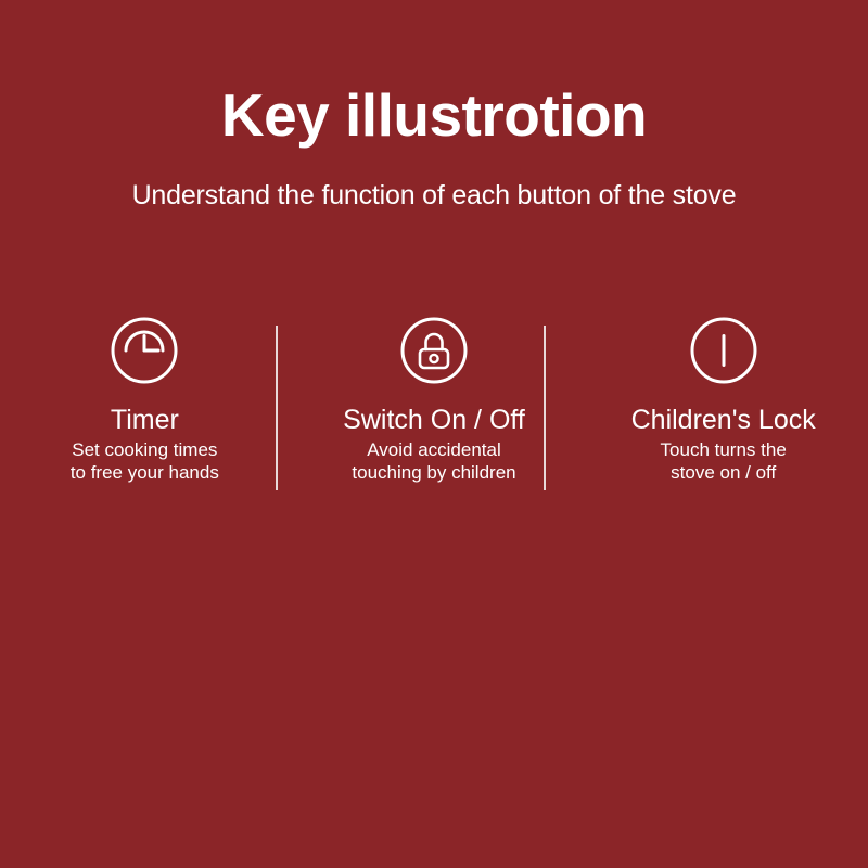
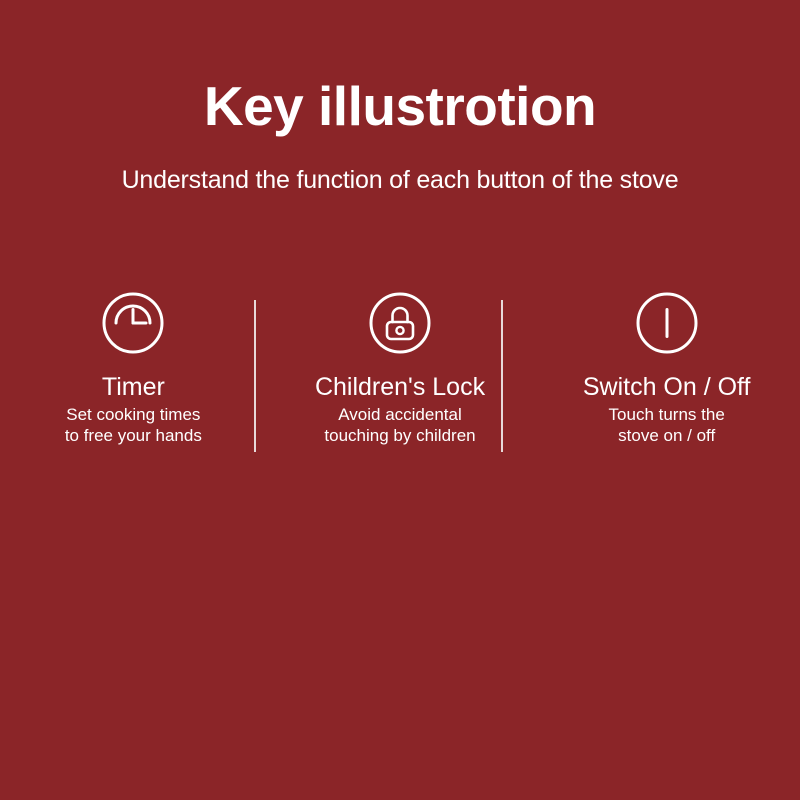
  Key illustrotion
  Understand the function of each button of the stove
  Timer
  Set cooking times
  to free your hands
- Switch On / Off
+ Children's Lock
  Avoid accidental
  touching by children
- Children's Lock
+ Switch On / Off
  Touch turns the
  stove on / off
